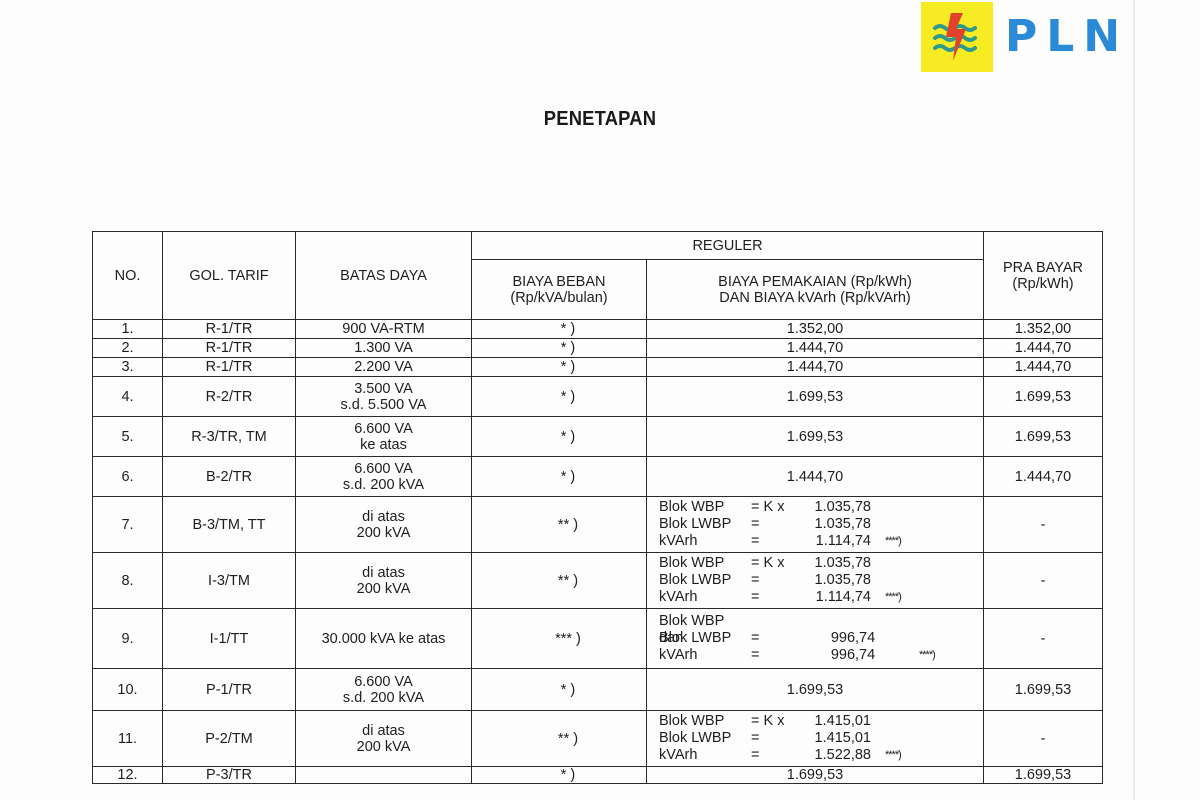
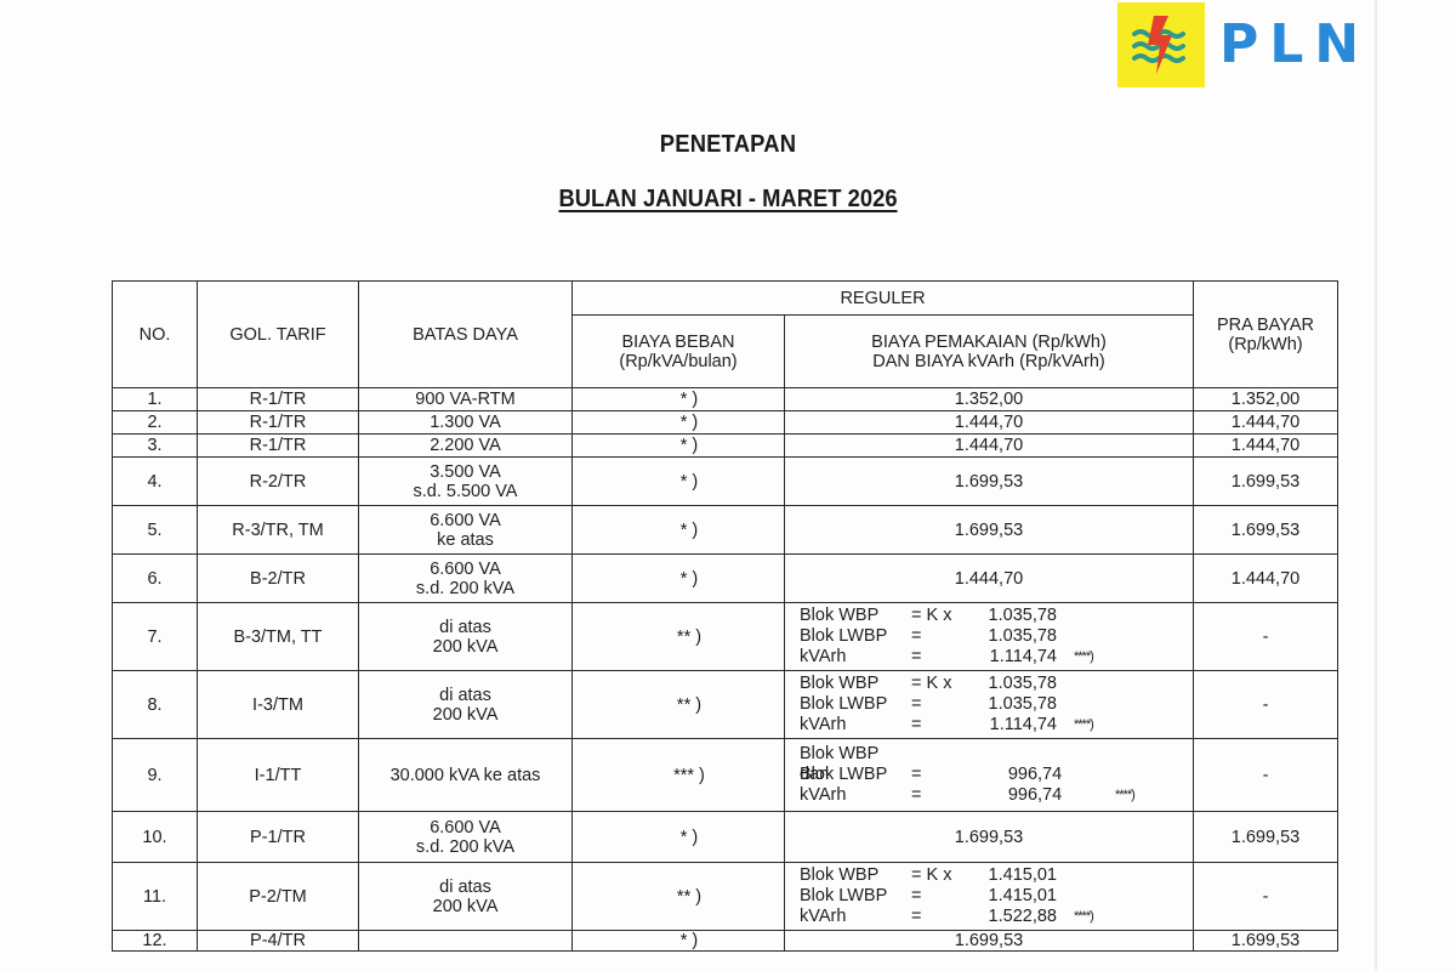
  PLN
  PENETAPAN
+ BULAN JANUARI - MARET 2026
  NO.	GOL. TARIF	BATAS DAYA	REGULER	PRA BAYAR (Rp/kWh)
  BIAYA BEBAN (Rp/kVA/bulan)	BIAYA PEMAKAIAN (Rp/kWh) DAN BIAYA kVArh (Rp/kVArh)
  1.	R-1/TR	900 VA-RTM	* )	1.352,00	1.352,00
  2.	R-1/TR	1.300 VA	* )	1.444,70	1.444,70
  3.	R-1/TR	2.200 VA	* )	1.444,70	1.444,70
  4.	R-2/TR	3.500 VAs.d. 5.500 VA	* )	1.699,53	1.699,53
  5.	R-3/TR, TM	6.600 VAke atas	* )	1.699,53	1.699,53
  6.	B-2/TR	6.600 VAs.d. 200 kVA	* )	1.444,70	1.444,70
  7.	B-3/TM, TT	di atas200 kVA	** )	Blok WBP = K x 1.035,78Blok LWBP = 1.035,78kVArh = 1.114,74 ****)	-
  8.	I-3/TM	di atas200 kVA	** )	Blok WBP = K x 1.035,78Blok LWBP = 1.035,78kVArh = 1.114,74 ****)	-
  9.	I-1/TT	30.000 kVA ke atas	*** )	Blok WBP danBlok LWBP = 996,74kVArh = 996,74 ****)	-
  10.	P-1/TR	6.600 VAs.d. 200 kVA	* )	1.699,53	1.699,53
  11.	P-2/TM	di atas200 kVA	** )	Blok WBP = K x 1.415,01Blok LWBP = 1.415,01kVArh = 1.522,88 ****)	-
- 12.	P-3/TR		* )	1.699,53	1.699,53
+ 12.	P-4/TR		* )	1.699,53	1.699,53
